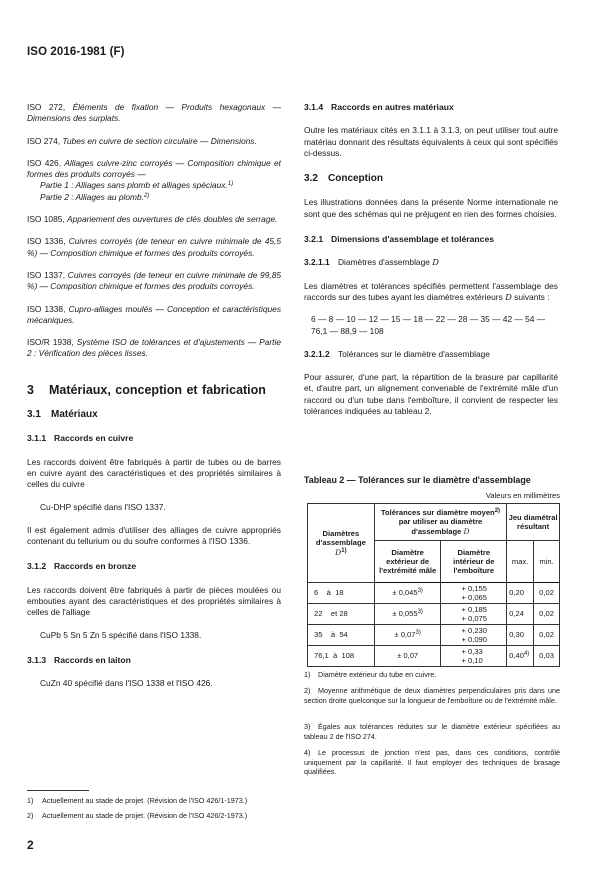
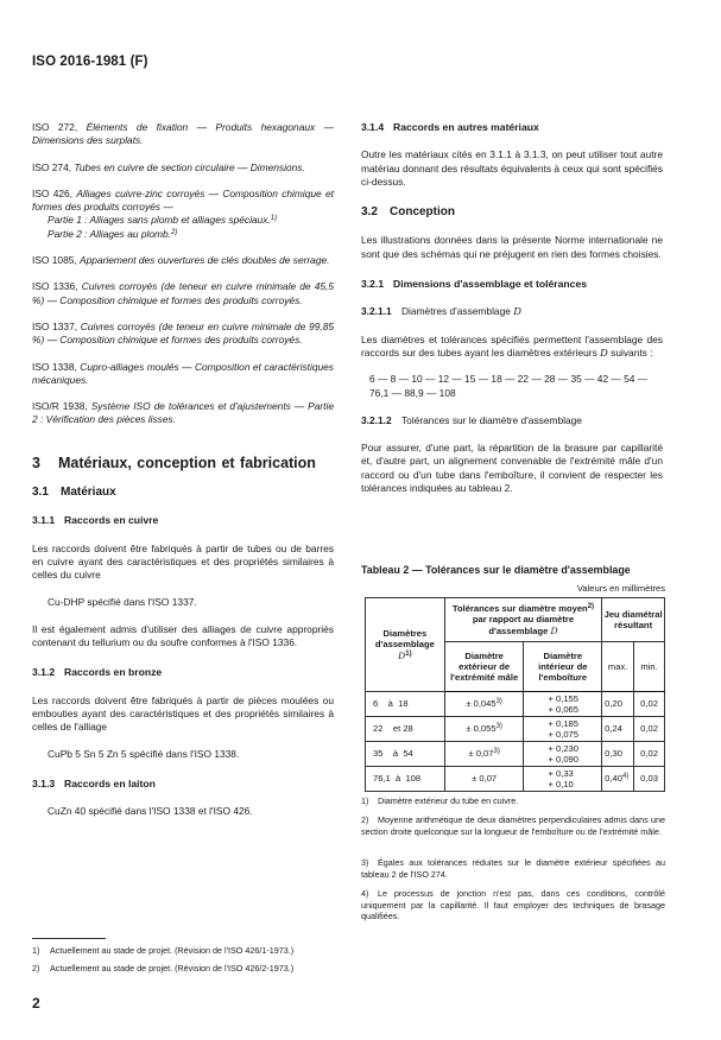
  ISO 2016-1981 (F)
  ISO 272, Éléments de fixation — Produits hexagonaux — Dimensions des surplats.
  ISO 274, Tubes en cuivre de section circulaire — Dimensions.
  ISO 426, Alliages cuivre-zinc corroyés — Composition chimique et formes des produits corroyés —
  Partie 1 : Alliages sans plomb et alliages spéciaux.
  Partie 2 : Alliages au plomb.
  ISO 1085, Appariement des ouvertures de clés doubles de serrage.
  ISO 1336, Cuivres corroyés (de teneur en cuivre minimale de 45,5 %) — Composition chimique et formes des produits corroyés.
  ISO 1337, Cuivres corroyés (de teneur en cuivre minimale de 99,85 %) — Composition chimique et formes des produits corroyés.
- ISO 1338, Cupro-alliages moulés — Conception et caractéristiques mécaniques.
+ ISO 1338, Cupro-alliages moulés — Composition et caractéristiques mécaniques.
  ISO/R 1938, Système ISO de tolérances et d'ajustements — Partie 2 : Vérification des pièces lisses.
  3 Matériaux, conception et fabrication
  3.1 Matériaux
  3.1.1 Raccords en cuivre
  Les raccords doivent être fabriqués à partir de tubes ou de barres en cuivre ayant des caractéristiques et des propriétés similaires à celles du cuivre
  Cu-DHP spécifié dans l'ISO 1337.
  Il est également admis d'utiliser des alliages de cuivre appropriés contenant du tellurium ou du soufre conformes à l'ISO 1336.
  3.1.2 Raccords en bronze
  Les raccords doivent être fabriqués à partir de pièces moulées ou embouties ayant des caractéristiques et des propriétés similaires à celles de l'alliage
  CuPb 5 Sn 5 Zn 5 spécifié dans l'ISO 1338.
  3.1.3 Raccords en laiton
  CuZn 40 spécifié dans l'ISO 1338 et l'ISO 426.
  1) Actuellement au stade de projet. (Révision de l'ISO 426/1-1973.)
  2) Actuellement au stade de projet. (Révision de l'ISO 426/2-1973.)
  2
  3.1.4 Raccords en autres matériaux
  Outre les matériaux cités en 3.1.1 à 3.1.3, on peut utiliser tout autre matériau donnant des résultats équivalents à ceux qui sont spécifiés ci-dessus.
  3.2 Conception
  Les illustrations données dans la présente Norme internationale ne sont que des schémas qui ne préjugent en rien des formes choisies.
  3.2.1 Dimensions d'assemblage et tolérances
  3.2.1.1 Diamètres d'assemblage D
  Les diamètres et tolérances spécifiés permettent l'assemblage des raccords sur des tubes ayant les diamètres extérieurs D suivants :
  6 — 8 — 10 — 12 — 15 — 18 — 22 — 28 — 35 — 42 — 54 —
  76,1 — 88,9 — 108
  3.2.1.2 Tolérances sur le diamètre d'assemblage
  Pour assurer, d'une part, la répartition de la brasure par capillarité et, d'autre part, un alignement convenable de l'extrémité mâle d'un raccord ou d'un tube dans l'emboîture, il convient de respecter les tolérances indiquées au tableau 2.
  Tableau 2 — Tolérances sur le diamètre d'assemblage
  Valeurs en millimètres
- Diamètres d'assemblage D	Tolérances sur diamètre moyen par utiliser au diamètre d'assemblage D	Jeu diamétral résultant
+ Diamètres d'assemblage D	Tolérances sur diamètre moyen par rapport au diamètre d'assemblage D	Jeu diamétral résultant
  Diamètre extérieur de l'extrémité mâle	Diamètre intérieur de l'emboîture	max.	min.
  6 à 18	± 0,045	+ 0,155+ 0,065	0,20	0,02
  22 et 28	± 0,055	+ 0,185+ 0,075	0,24	0,02
  35 à 54	± 0,07	+ 0,230+ 0,090	0,30	0,02
  76,1 à 108	± 0,07	+ 0,33+ 0,10	0,40	0,03
  1) Diamètre extérieur du tube en cuivre.
- 2) Moyenne arithmétique de deux diamètres perpendiculaires pris dans une section droite quelconque sur la longueur de l'emboîture ou de l'extrémité mâle.
+ 2) Moyenne arithmétique de deux diamètres perpendiculaires admis dans une section droite quelconque sur la longueur de l'emboîture ou de l'extrémité mâle.
  3) Égales aux tolérances réduites sur le diamètre extérieur spécifiées au tableau 2 de l'ISO 274.
  4) Le processus de jonction n'est pas, dans ces conditions, contrôlé uniquement par la capillarité. Il faut employer des techniques de brasage qualifiées.
